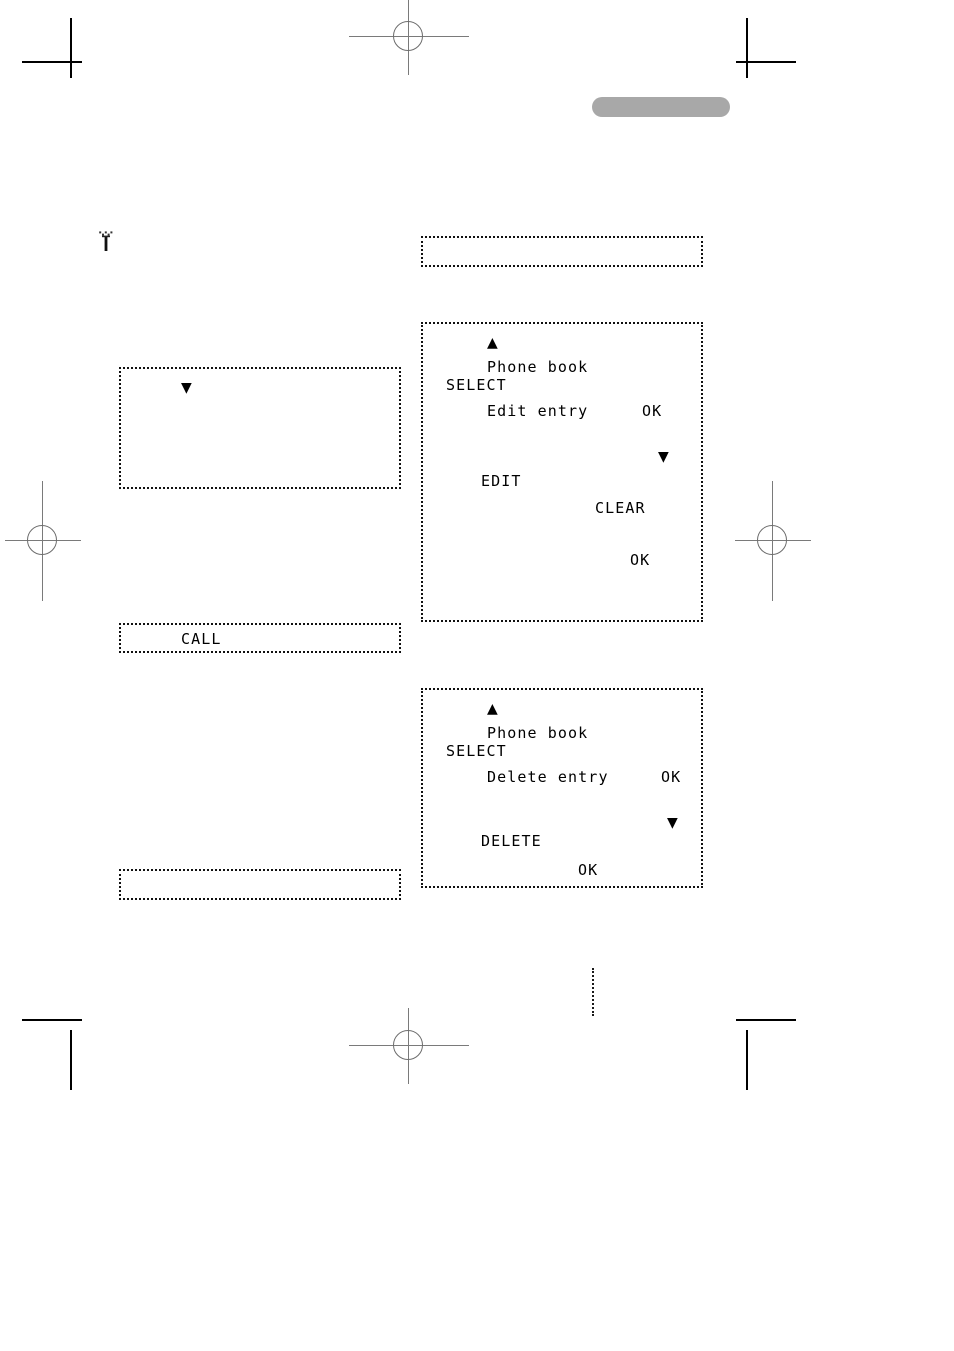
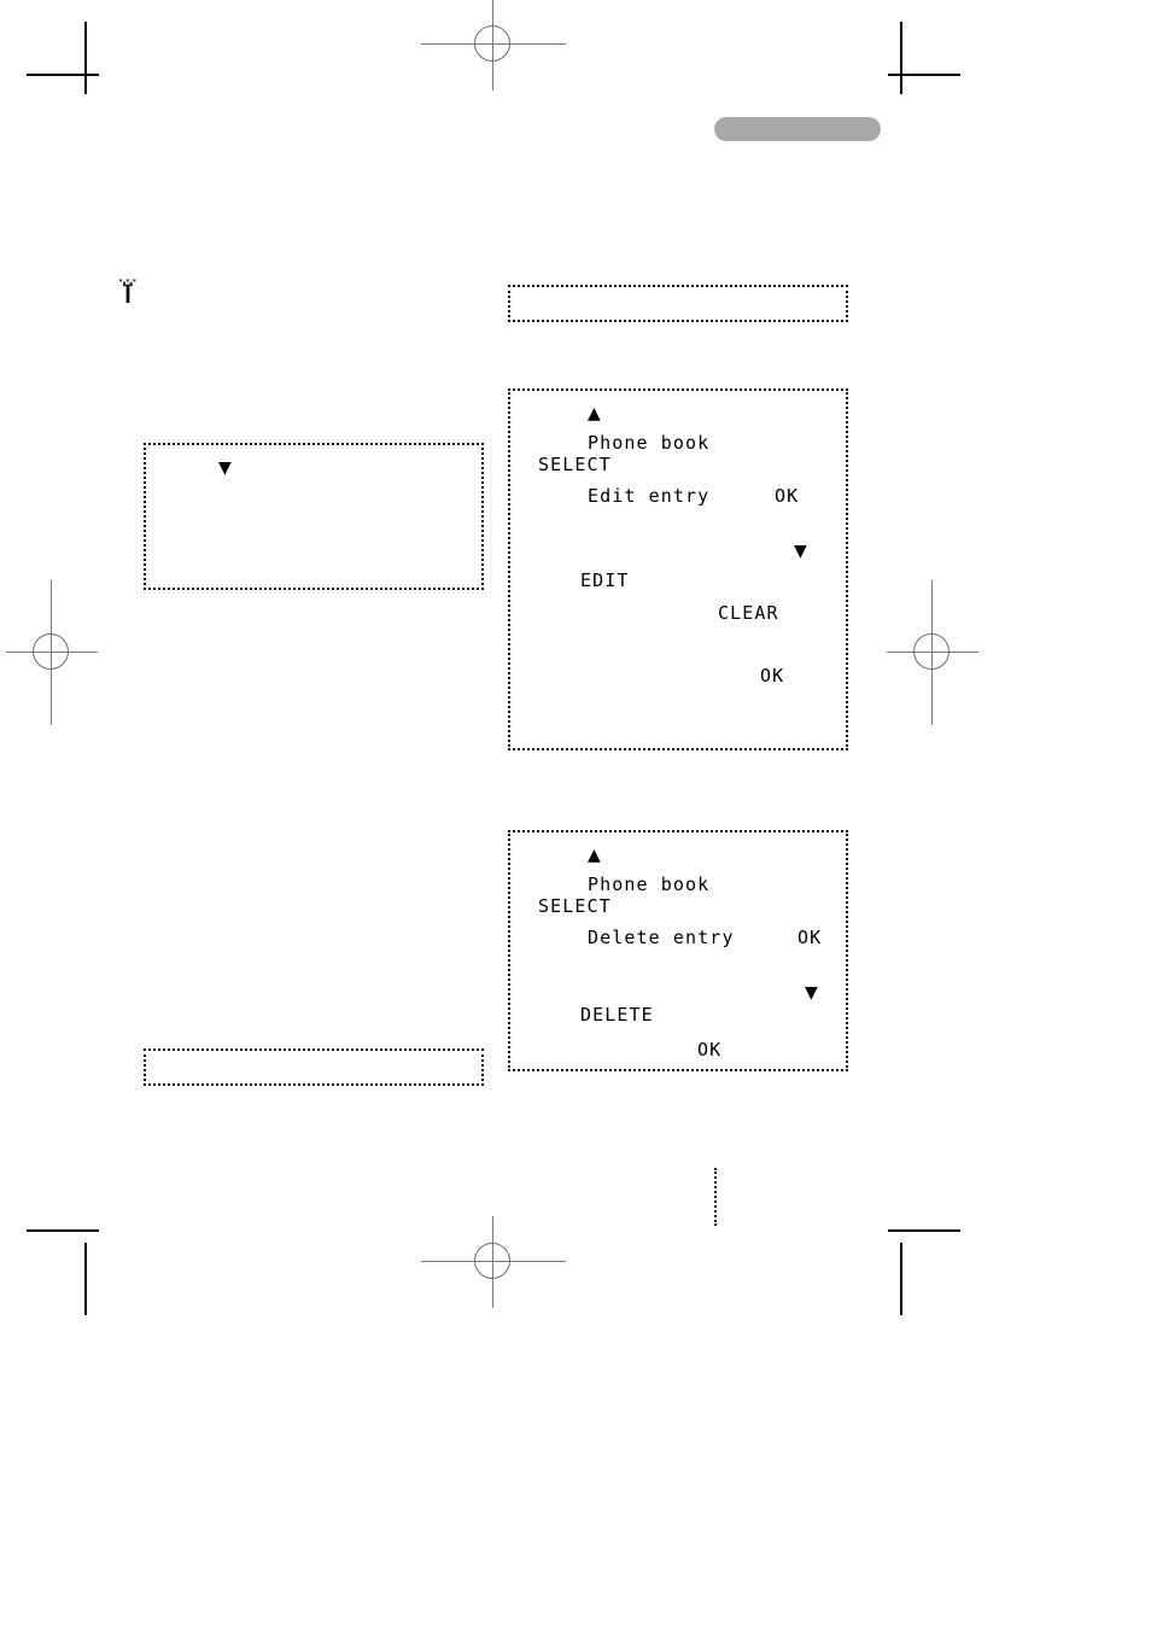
  ▼
- CALL
  ▲
  Phone book
  SELECT
  Edit entry
  OK
  ▼
  EDIT
  CLEAR
  OK
  ▲
  Phone book
  SELECT
  Delete entry
  OK
  ▼
  DELETE
  OK
